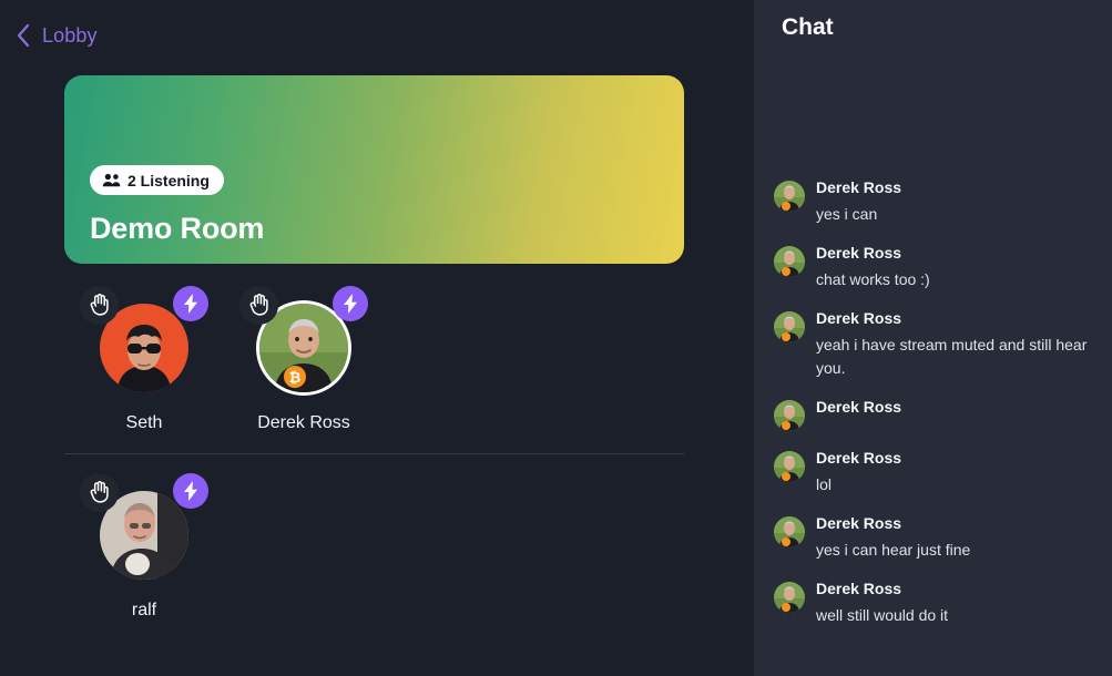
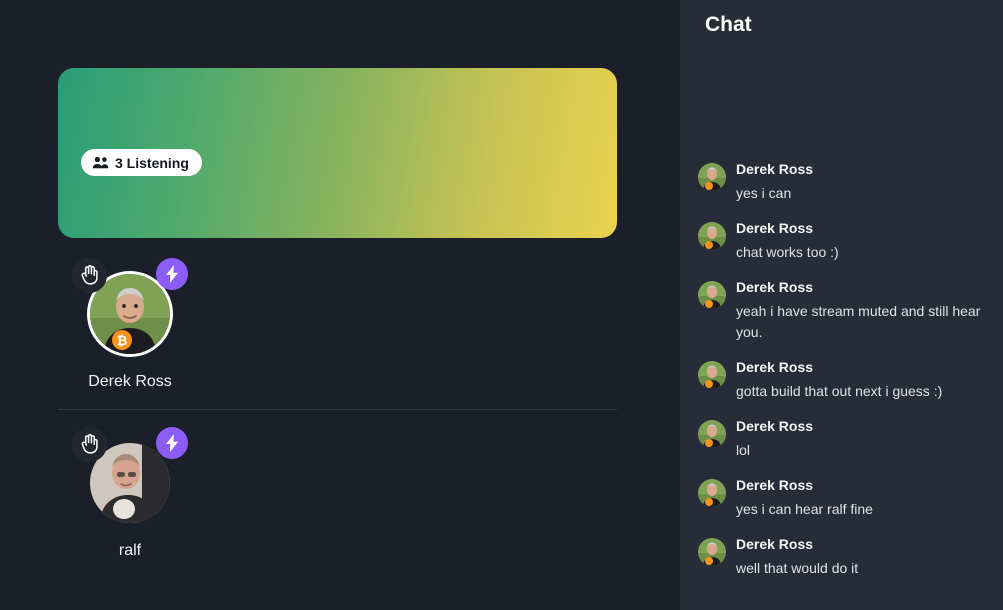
- Lobby
- 2 Listening
+ 3 Listening
- Demo Room
- Seth
  ₿
  Derek Ross
  ralf
  Chat
  Derek Ross
  yes i can
  Derek Ross
  chat works too :)
  Derek Ross
  yeah i have stream muted and still hear you.
  Derek Ross
+ gotta build that out next i guess :)
  Derek Ross
  lol
  Derek Ross
- yes i can hear just fine
+ yes i can hear ralf fine
  Derek Ross
- well still would do it
+ well that would do it
